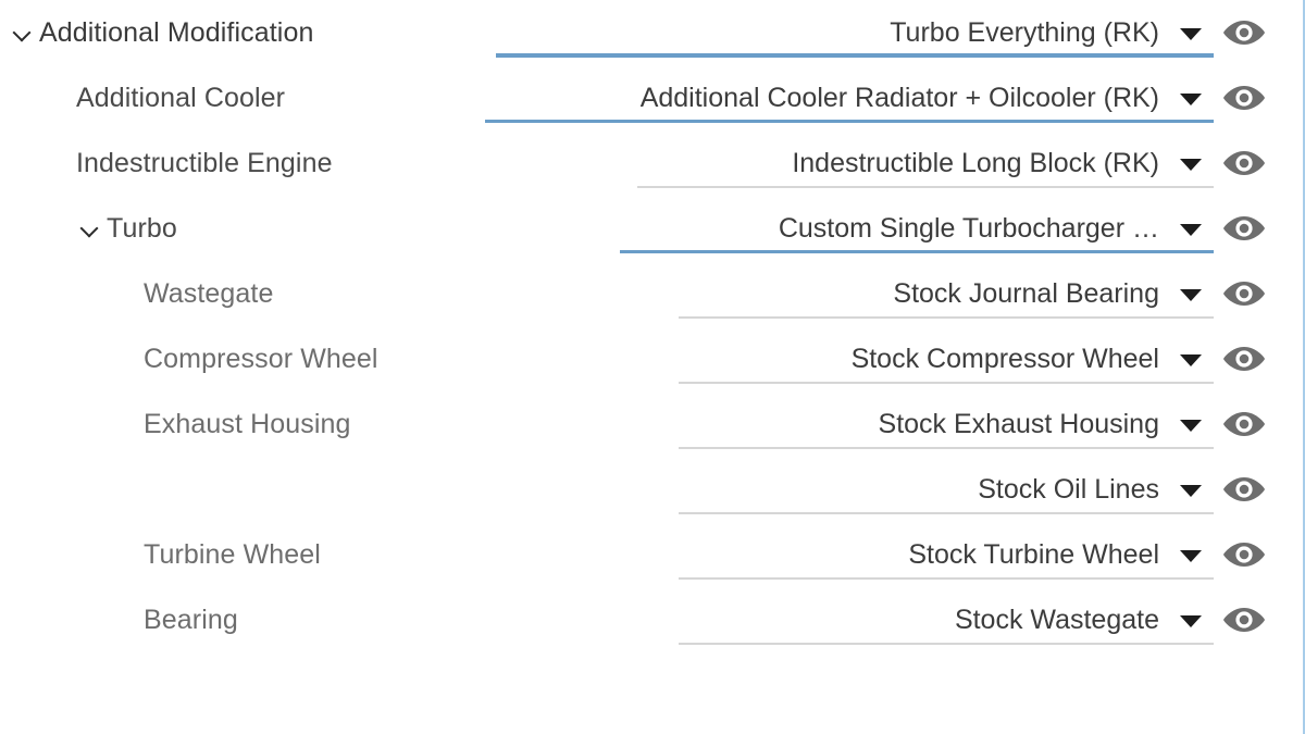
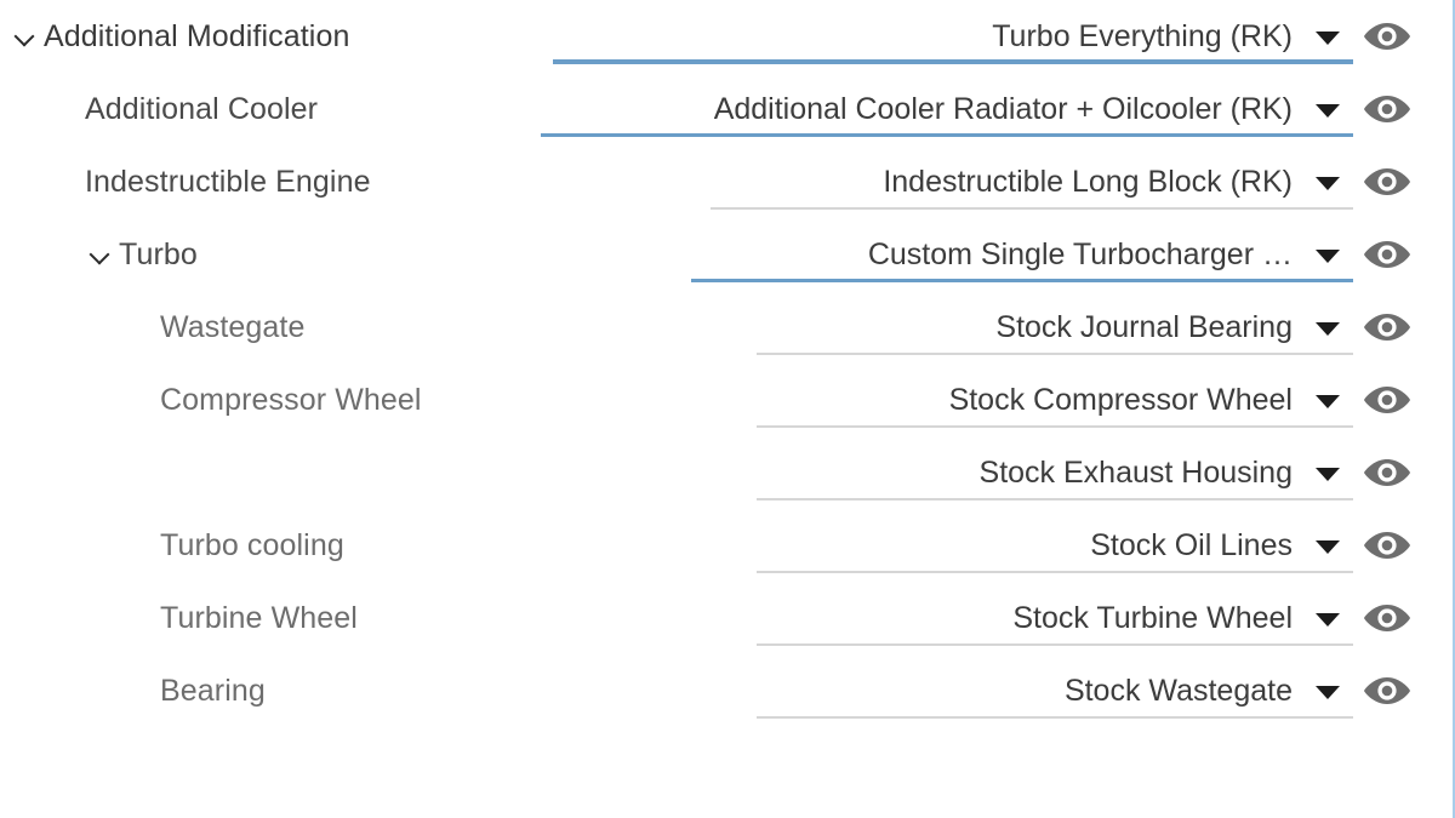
  Additional Modification
  Turbo Everything (RK)
  Additional Cooler
  Additional Cooler Radiator + Oilcooler (RK)
  Indestructible Engine
  Indestructible Long Block (RK)
  Turbo
  Custom Single Turbocharger …
  Wastegate
  Stock Journal Bearing
  Compressor Wheel
  Stock Compressor Wheel
- Exhaust Housing
  Stock Exhaust Housing
+ Turbo cooling
  Stock Oil Lines
  Turbine Wheel
  Stock Turbine Wheel
  Bearing
  Stock Wastegate
